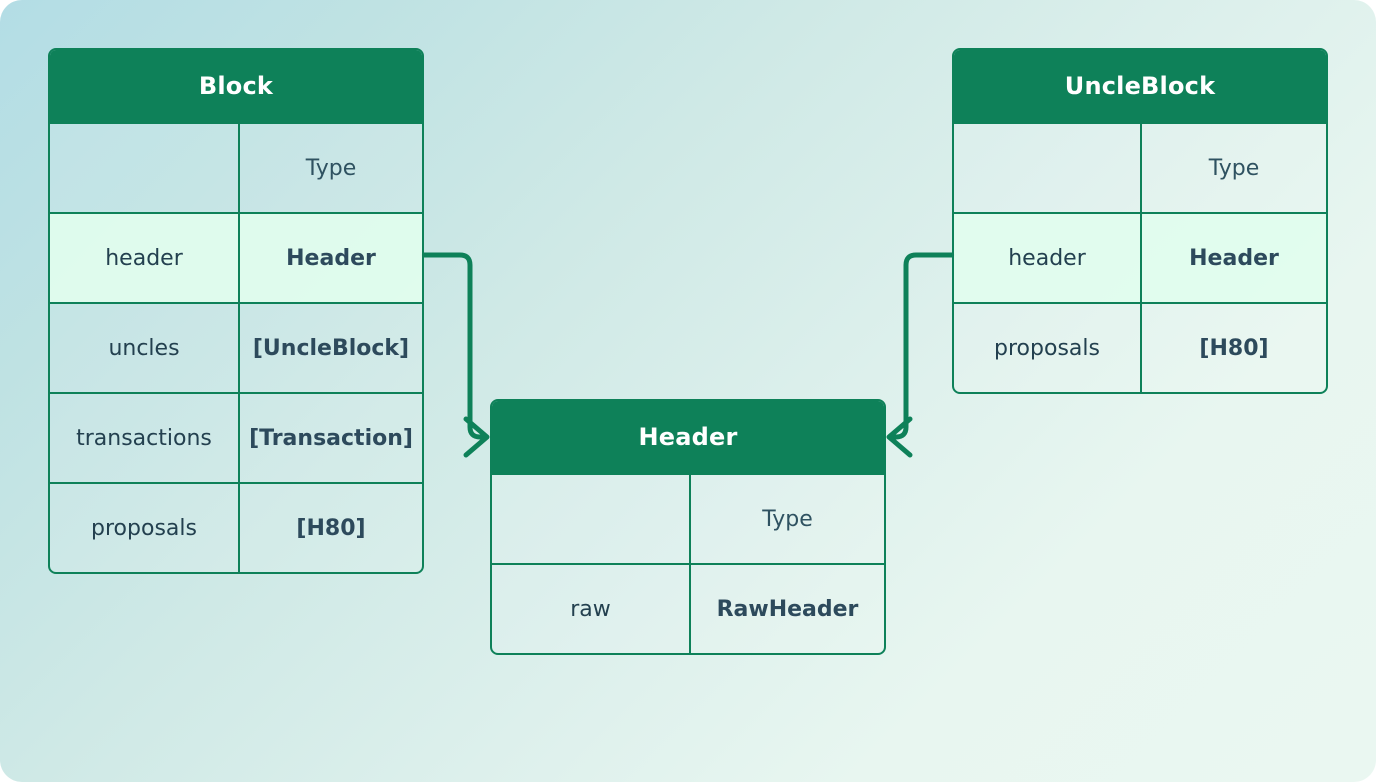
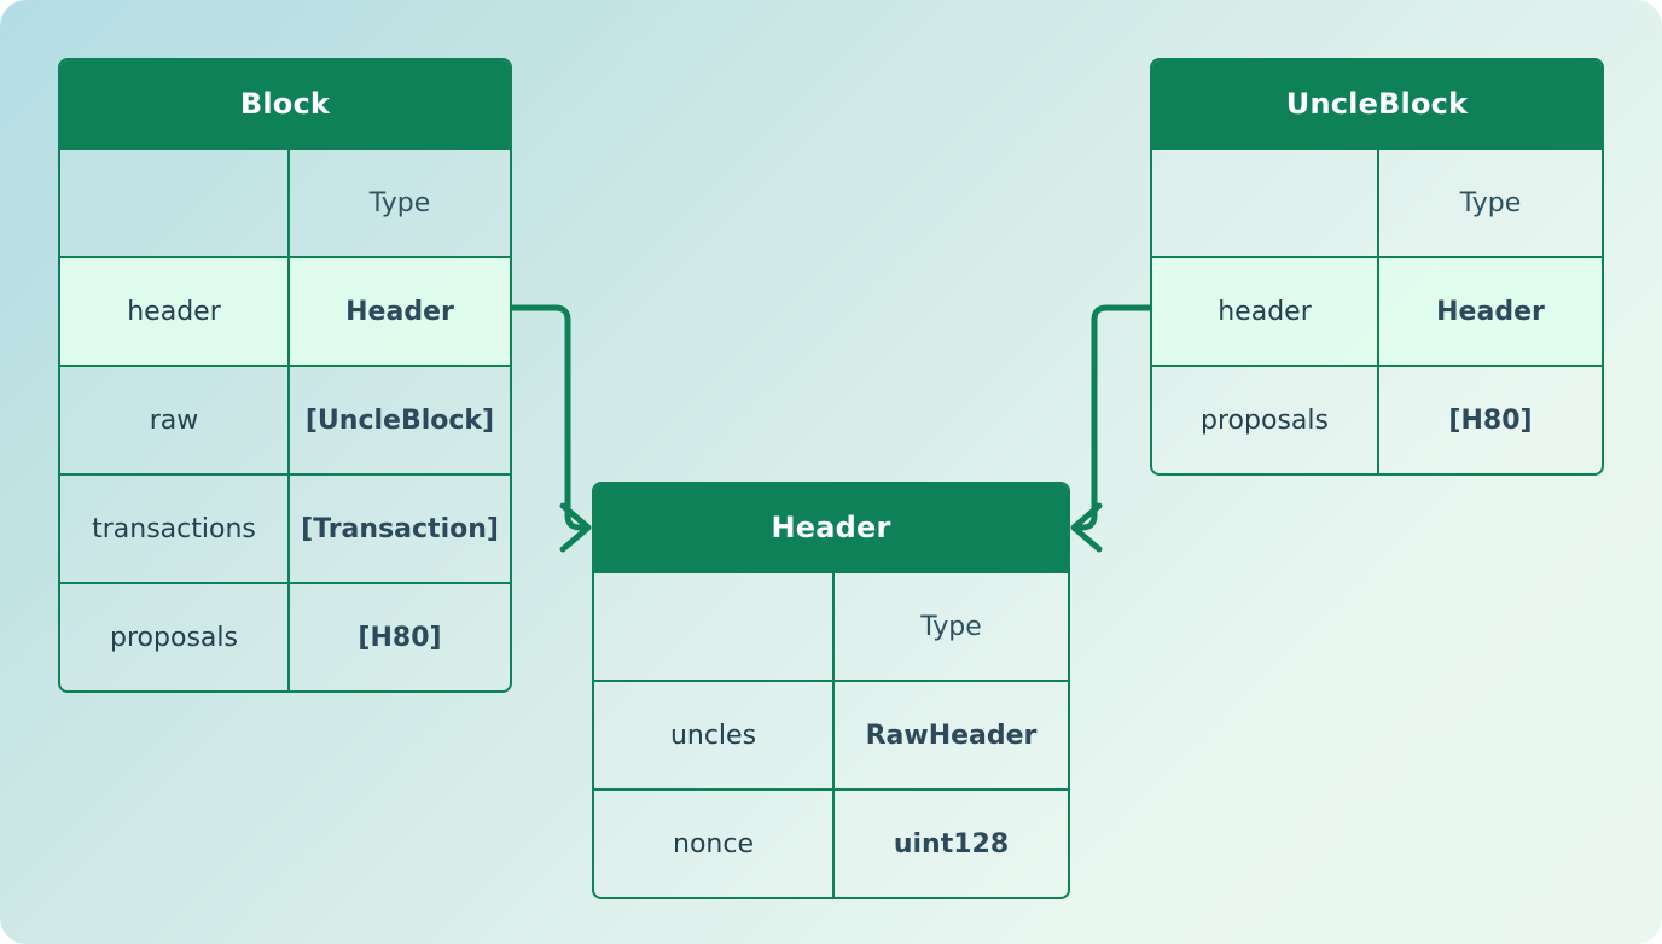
  Block
  Type
  header
  Header
- uncles
+ raw
  [UncleBlock]
  transactions
  [Transaction]
  proposals
  [H80]
  UncleBlock
  Type
  header
  Header
  proposals
  [H80]
  Header
  Type
- raw
+ uncles
  RawHeader
+ nonce
+ uint128
